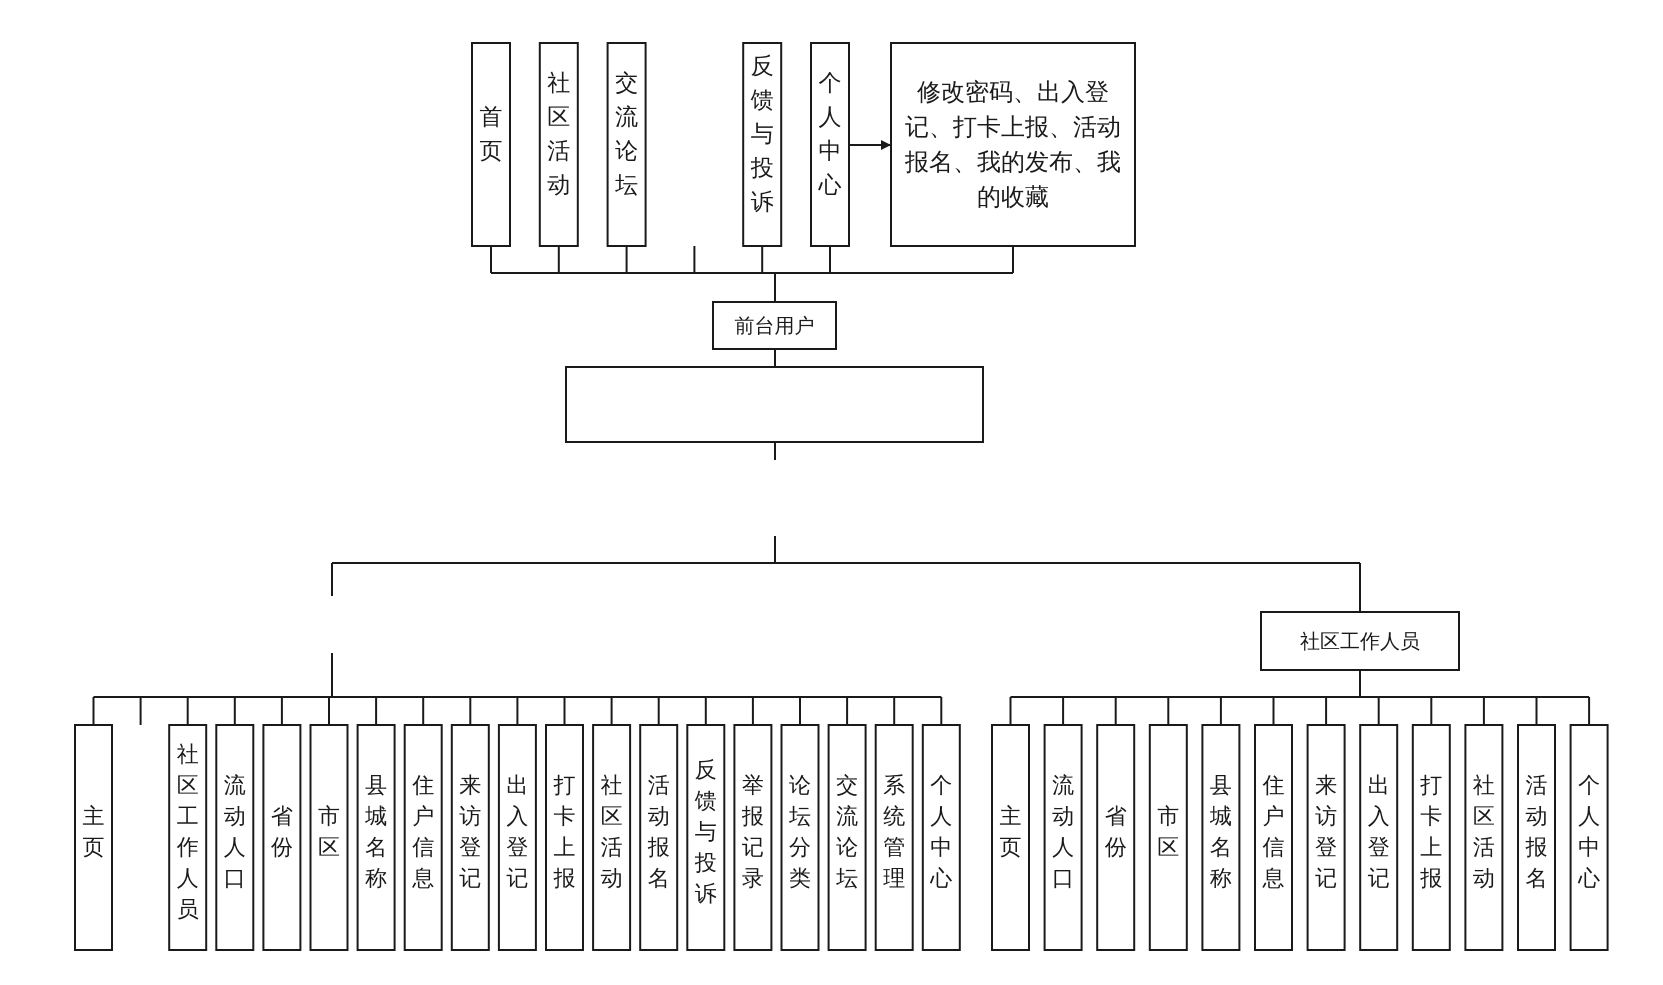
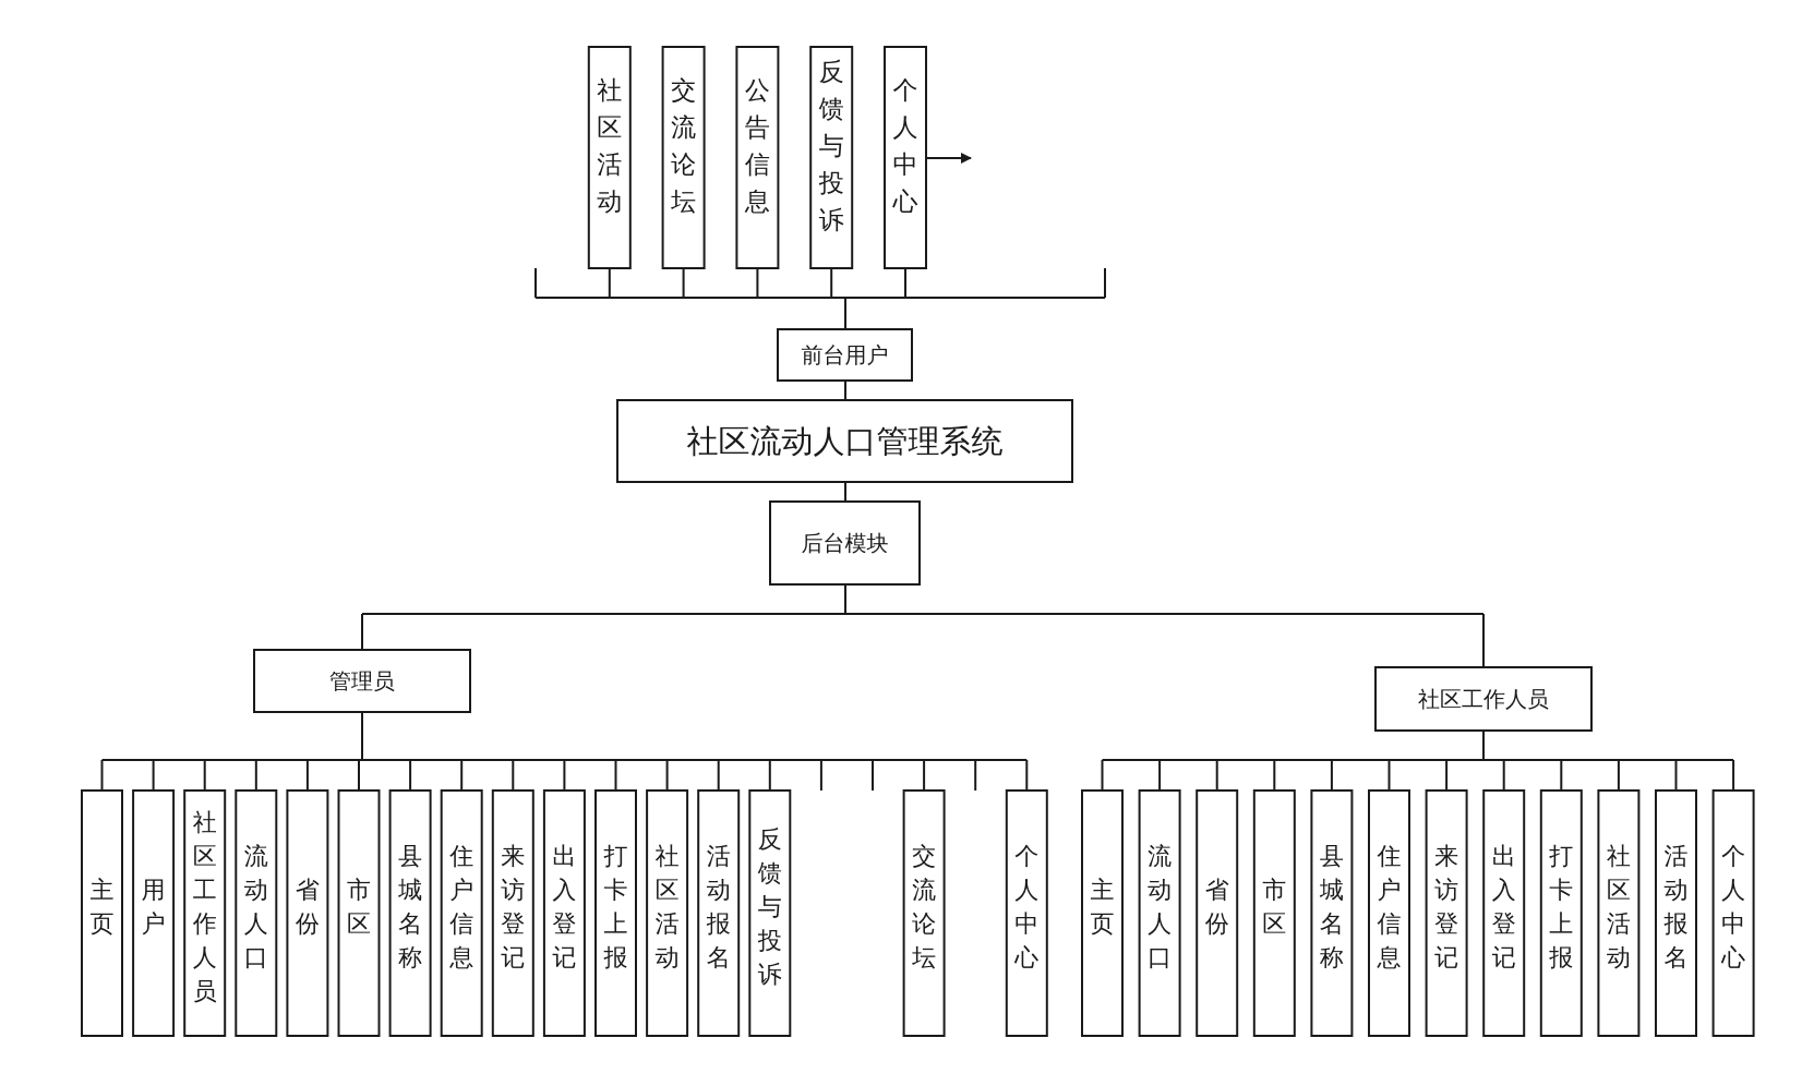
- 首页
  社区活动
  交流论坛
+ 公告信息
  反馈与投诉
  个人中心
- 修改密码、出入登
- 记、打卡上报、活动
- 报名、我的发布、我
- 的收藏
  前台用户
+ 社区流动人口管理系统
+ 后台模块
+ 管理员
  主页
+ 用户
  社区工作人员
  流动人口
  省份
  市区
  县城名称
  住户信息
  来访登记
  出入登记
  打卡上报
  社区活动
  活动报名
  反馈与投诉
- 举报记录
- 论坛分类
  交流论坛
- 系统管理
  个人中心
  社区工作人员
  主页
  流动人口
  省份
  市区
  县城名称
  住户信息
  来访登记
  出入登记
  打卡上报
  社区活动
  活动报名
  个人中心
